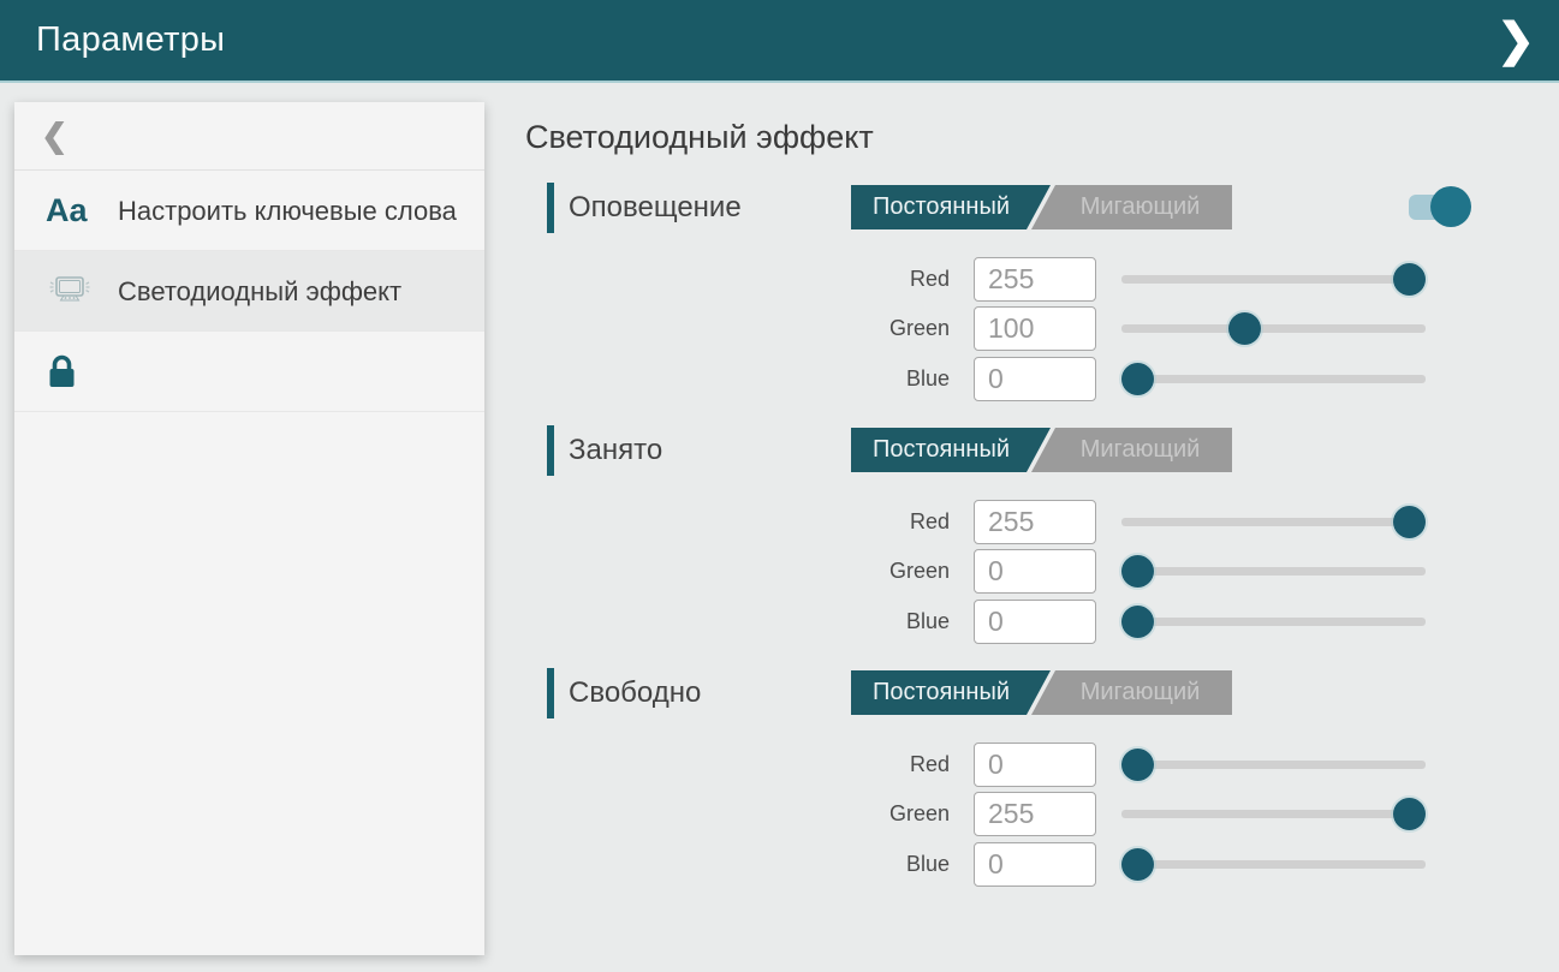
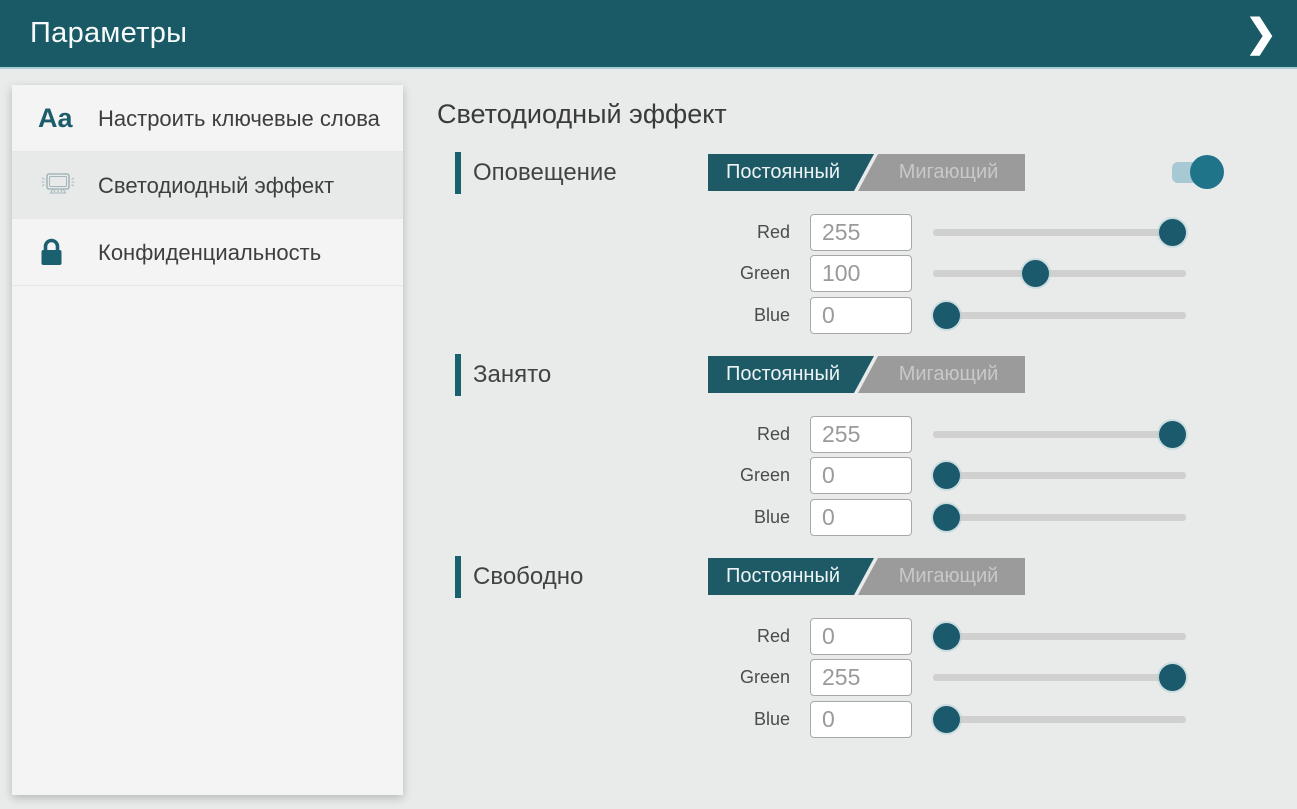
  Параметры
  ❯
- ❮
  Aa
  Настроить ключевые слова
  Светодиодный эффект
+ Конфиденциальность
  Светодиодный эффект
  Оповещение
  Постоянный
  Мигающий
  Red
  255
  Green
  100
  Blue
  0
  Занято
  Постоянный
  Мигающий
  Red
  255
  Green
  0
  Blue
  0
  Свободно
  Постоянный
  Мигающий
  Red
  0
  Green
  255
  Blue
  0
